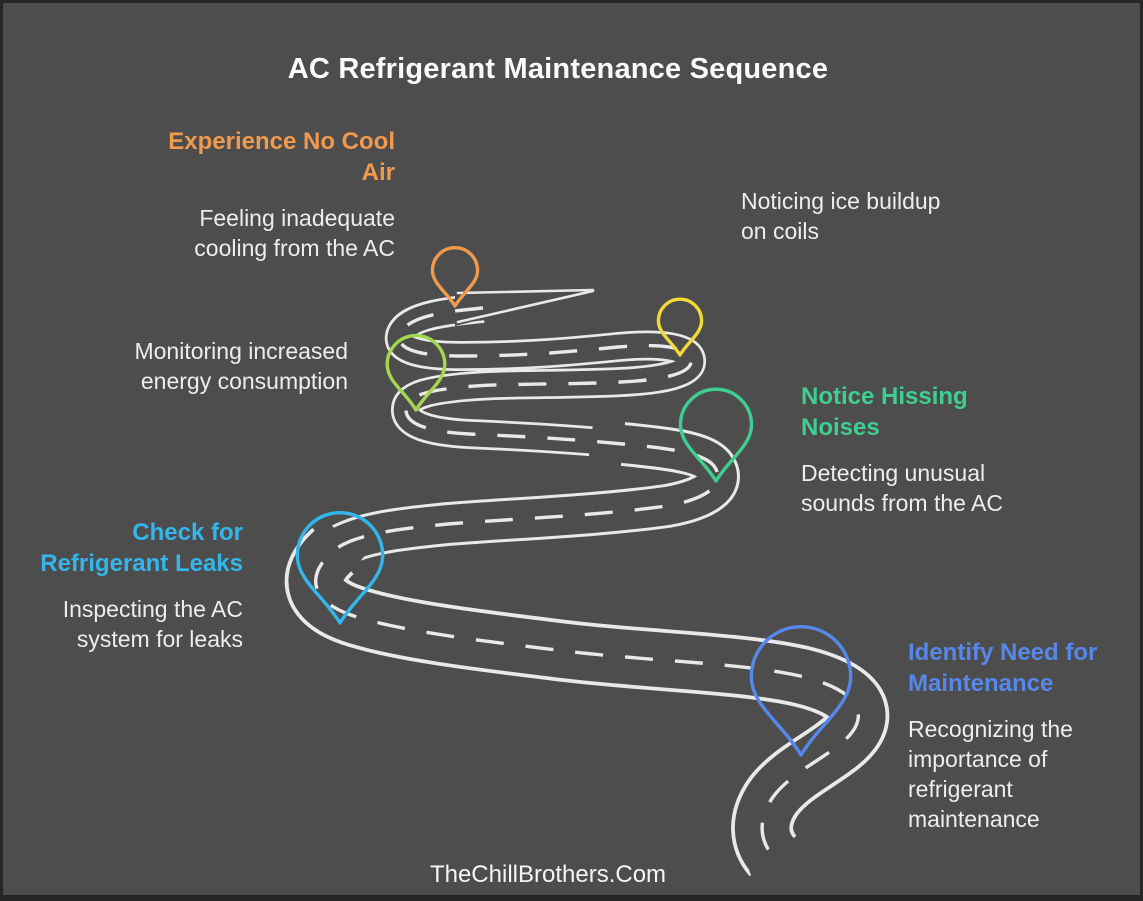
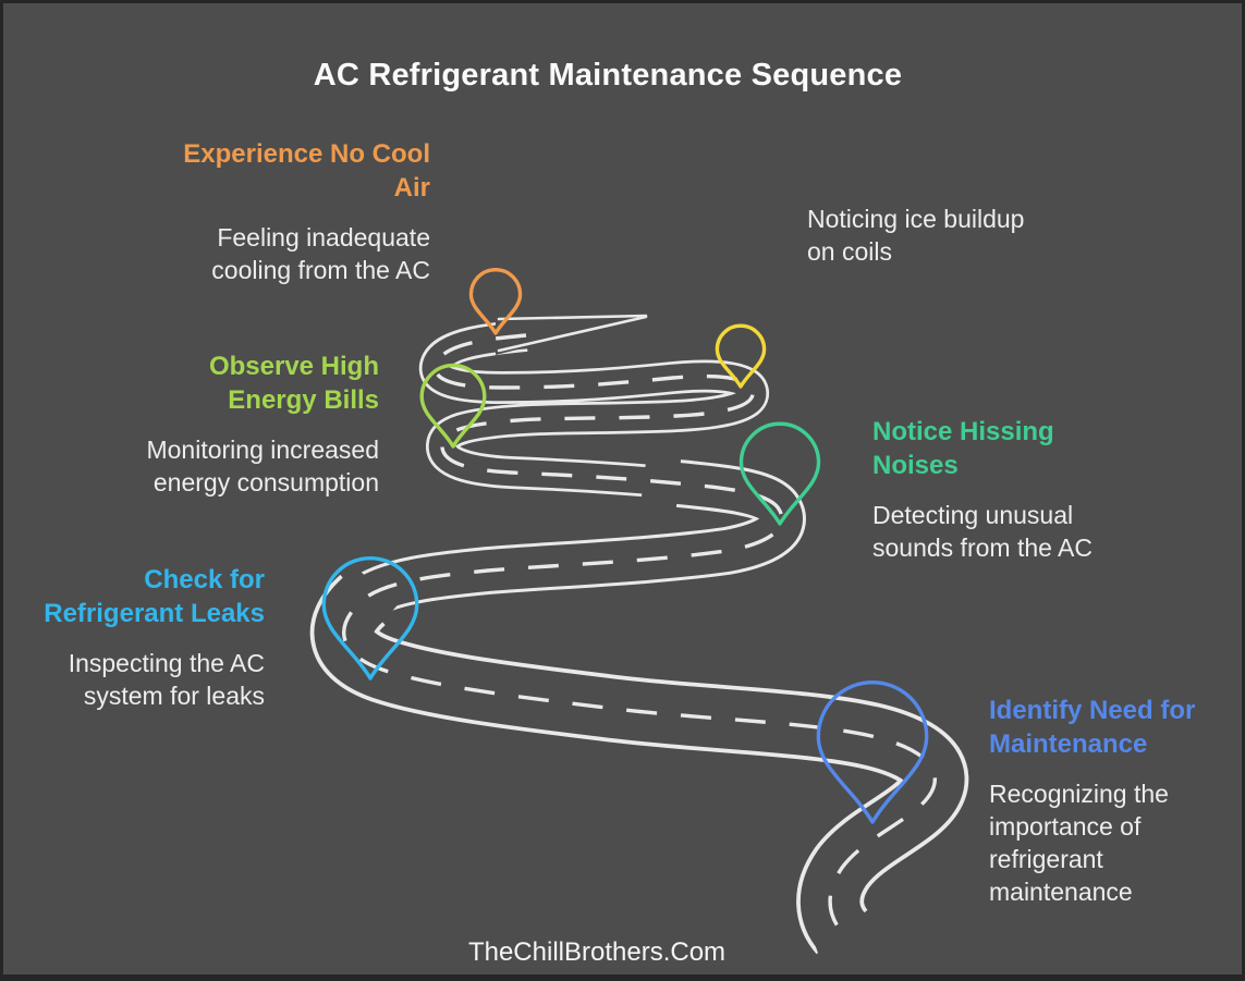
  AC Refrigerant Maintenance Sequence
  Experience No Cool
  Air
  Feeling inadequate
  cooling from the AC
  Noticing ice buildup
  on coils
+ Observe High
+ Energy Bills
  Monitoring increased
  energy consumption
  Notice Hissing
  Noises
  Detecting unusual
  sounds from the AC
  Check for
  Refrigerant Leaks
  Inspecting the AC
  system for leaks
  Identify Need for
  Maintenance
  Recognizing the
  importance of
  refrigerant
  maintenance
  TheChillBrothers.Com
